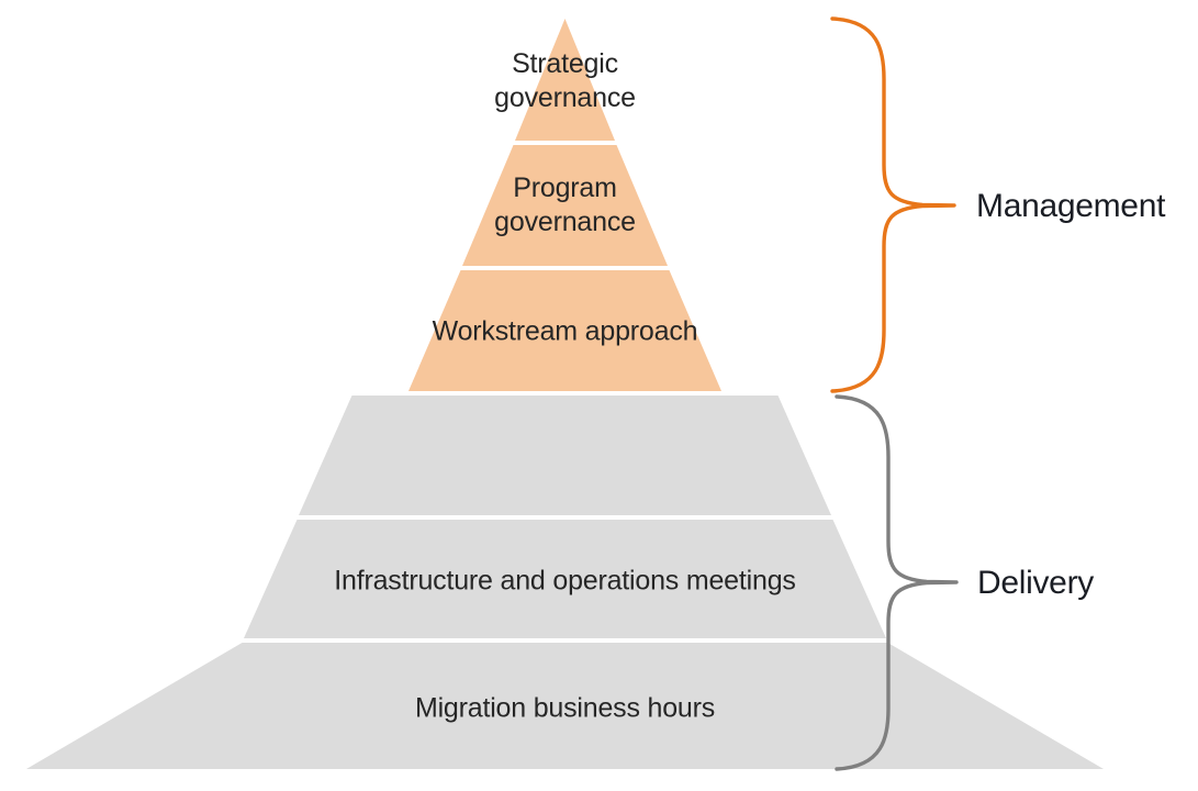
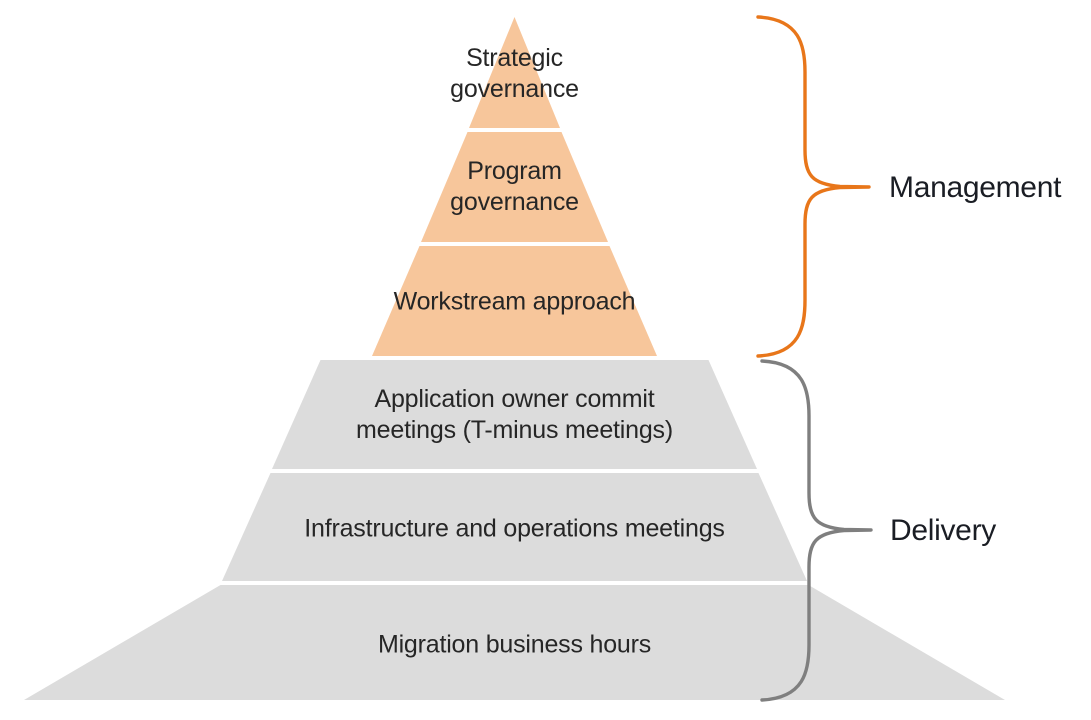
  Strategic
  governance
  Program
  governance
  Workstream approach
+ Application owner commit
+ meetings (T-minus meetings)
  Infrastructure and operations meetings
  Migration business hours
  Management
  Delivery
